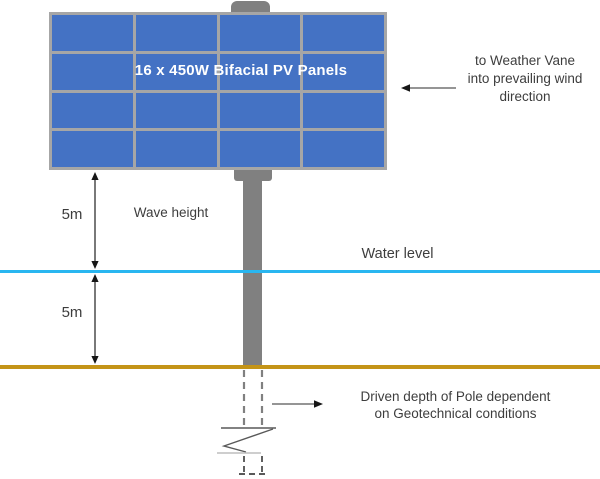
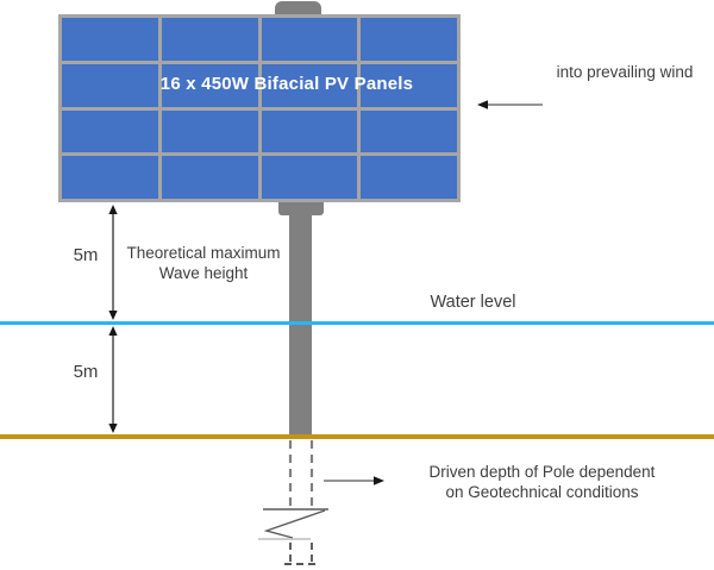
  16 x 450W Bifacial PV Panels
  5m
+ Theoretical maximum
  Wave height
  5m
  Water level
- to Weather Vane
  into prevailing wind
- direction
  Driven depth of Pole dependent
  on Geotechnical conditions
